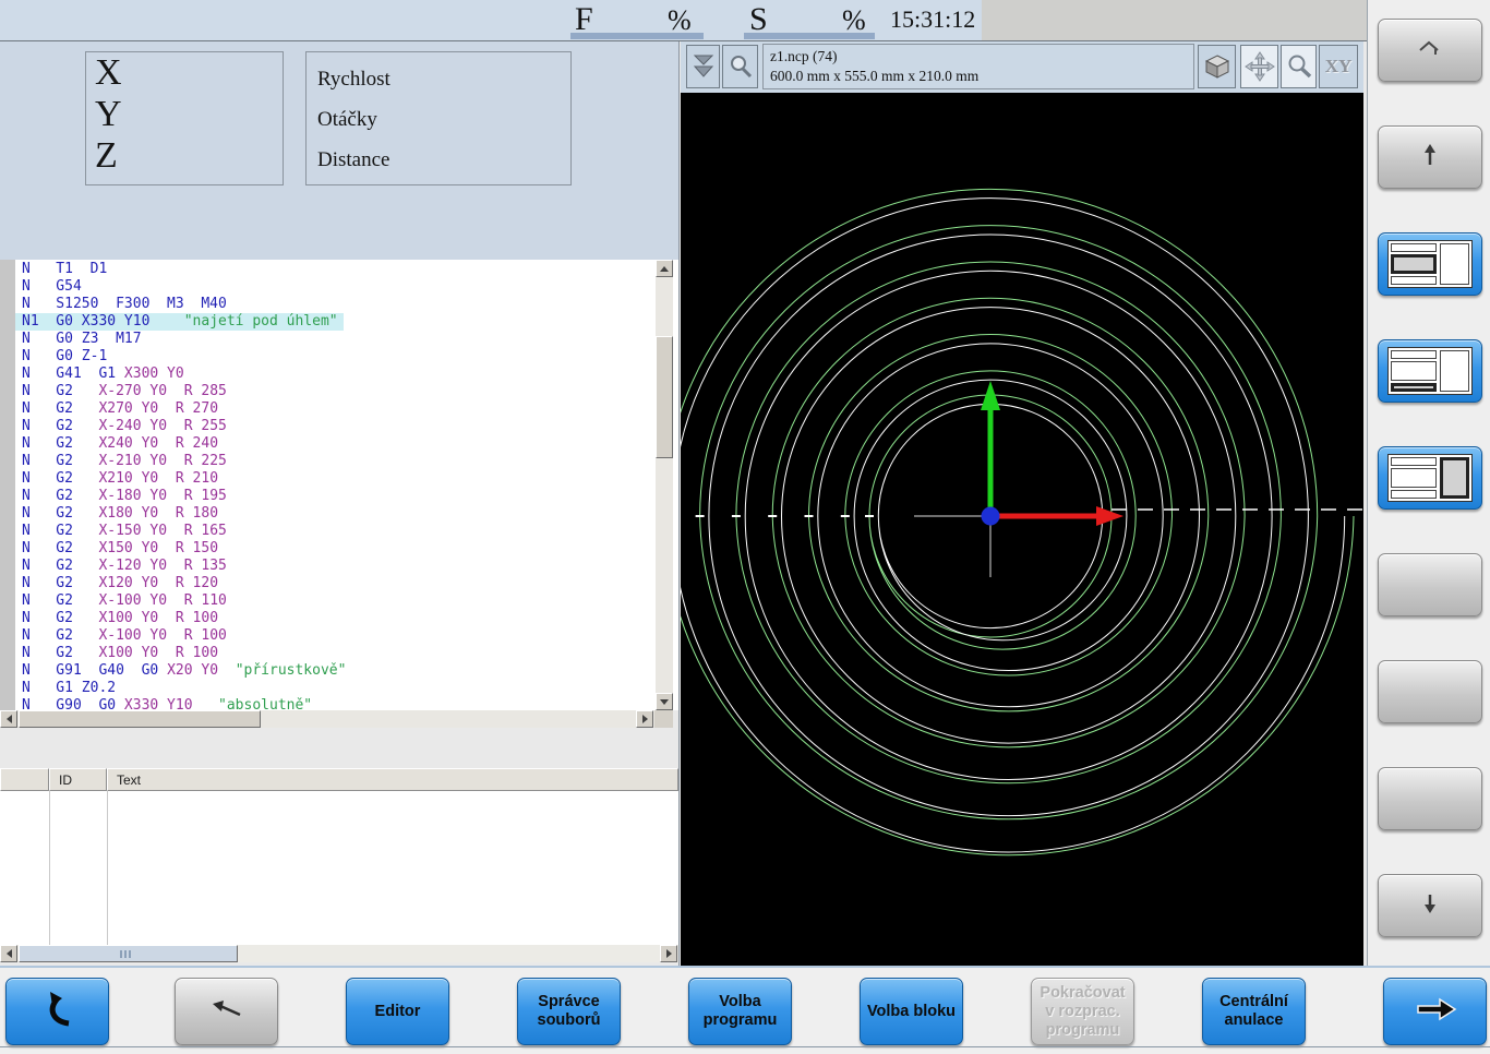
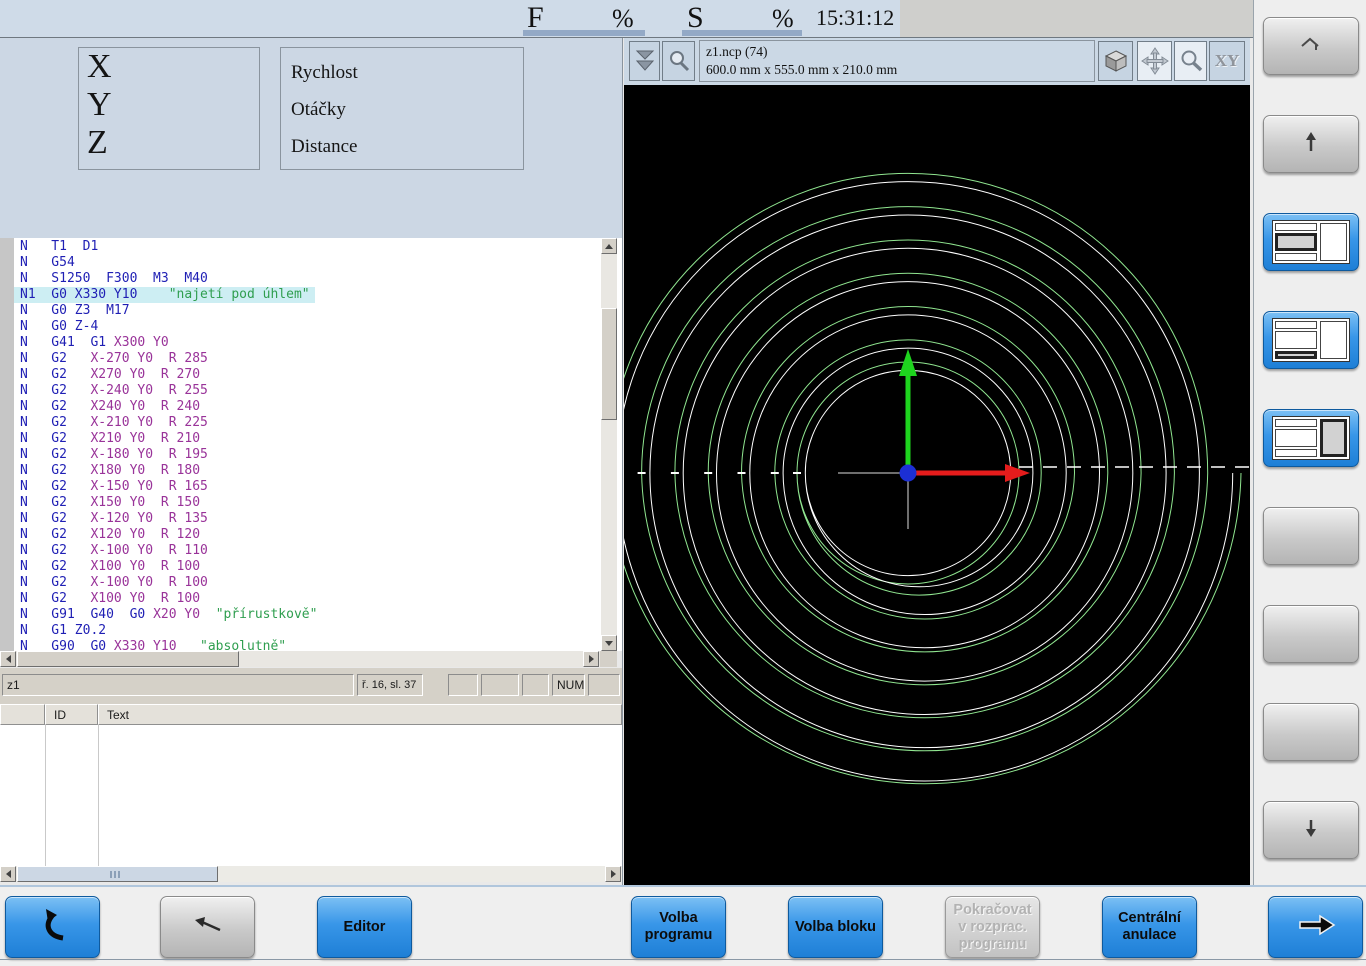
  F
  %
  S
  %
  15:31:12
  X
  Y
  Z
  Rychlost
  Otáčky
  Distance
  N T1 D1
  N G54
  N S1250 F300 M3 M40
  N1 G0 X330 Y10 "najetí pod úhlem"
  N G0 Z3 M17
- N G0 Z-1
+ N G0 Z-4
  N G41 G1 X300 Y0
  N G2 X-270 Y0 R 285
  N G2 X270 Y0 R 270
  N G2 X-240 Y0 R 255
  N G2 X240 Y0 R 240
  N G2 X-210 Y0 R 225
  N G2 X210 Y0 R 210
  N G2 X-180 Y0 R 195
  N G2 X180 Y0 R 180
  N G2 X-150 Y0 R 165
  N G2 X150 Y0 R 150
  N G2 X-120 Y0 R 135
  N G2 X120 Y0 R 120
  N G2 X-100 Y0 R 110
  N G2 X100 Y0 R 100
  N G2 X-100 Y0 R 100
  N G2 X100 Y0 R 100
  N G91 G40 G0 X20 Y0 "přírustkově"
  N G1 Z0.2
  N G90 G0 X330 Y10 "absolutně"
+ z1
+ ř. 16, sl. 37
+ NUM
  ID
  Text
  z1.ncp (74)
  600.0 mm x 555.0 mm x 210.0 mm
  XY
  Editor
- Správce
- souborů
  Volba
  programu
  Volba bloku
  Pokračovat
  v rozprac.
  programu
  Centrální
  anulace
